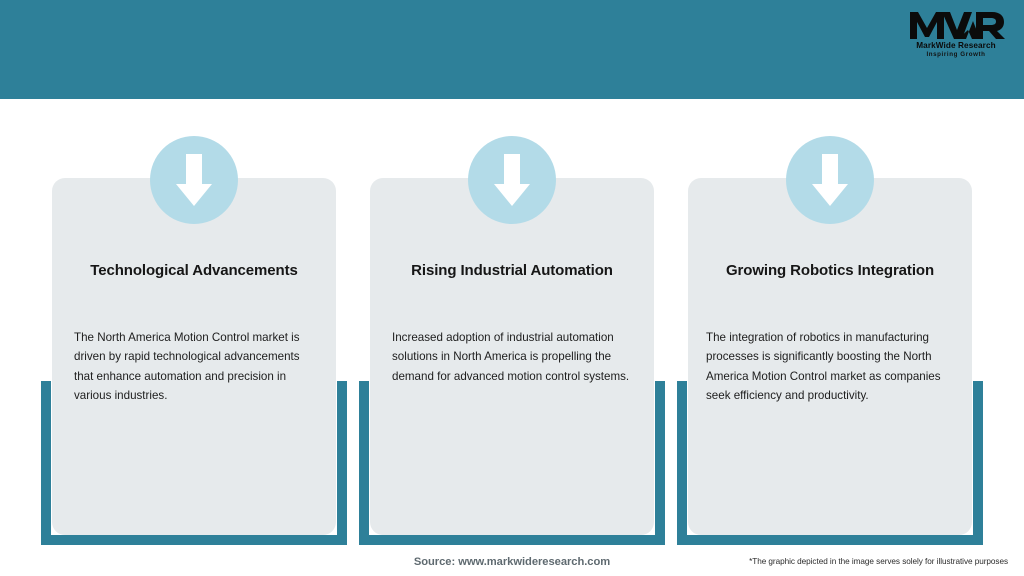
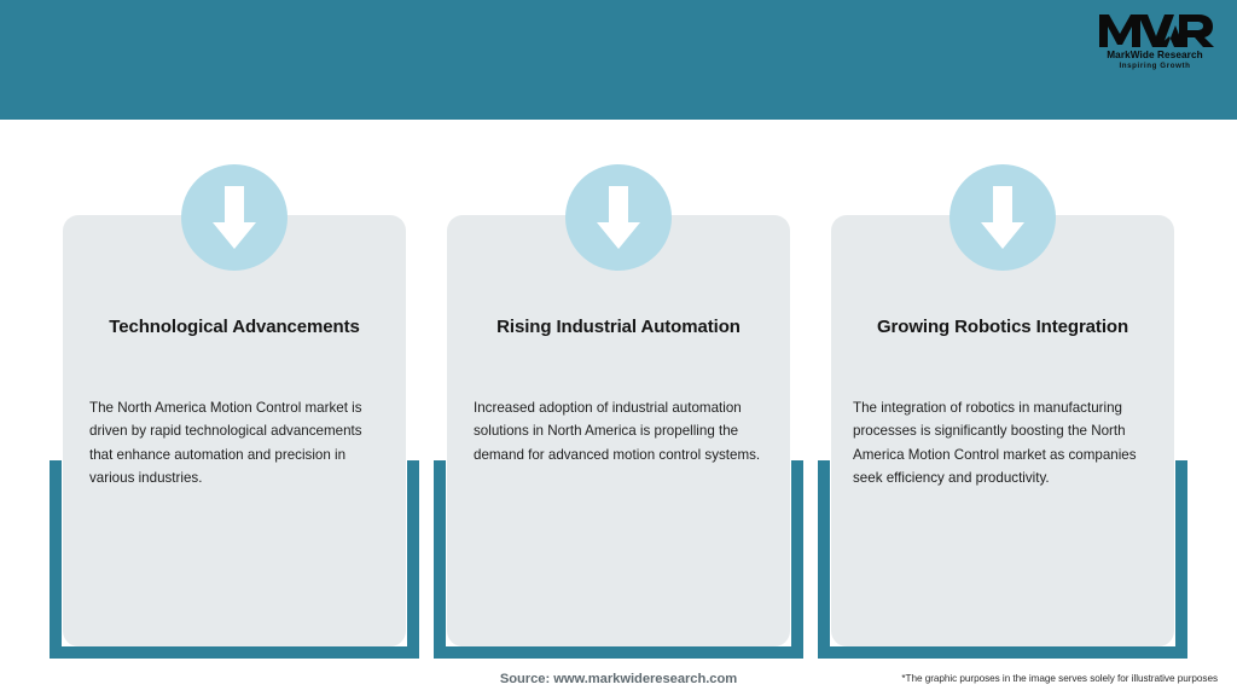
  MarkWide Research
  Technological Advancements
  The North America Motion Control market is driven by rapid technological advancements that enhance automation and precision in various industries.
  Rising Industrial Automation
  Increased adoption of industrial automation solutions in North America is propelling the demand for advanced motion control systems.
  Growing Robotics Integration
  The integration of robotics in manufacturing processes is significantly boosting the North America Motion Control market as companies seek efficiency and productivity.
  Source: www.markwideresearch.com
- *The graphic depicted in the image serves solely for illustrative purposes
+ *The graphic purposes in the image serves solely for illustrative purposes
